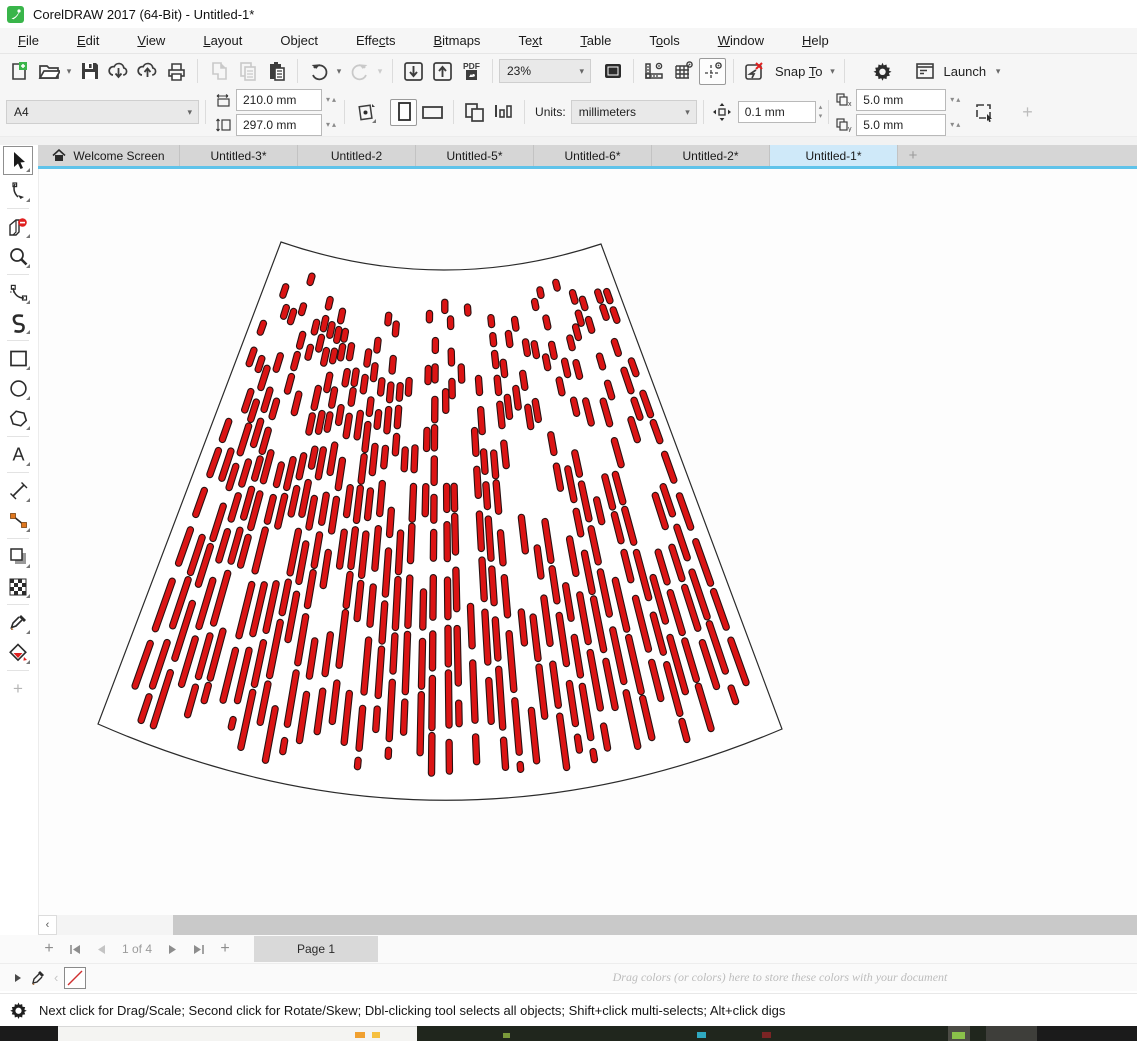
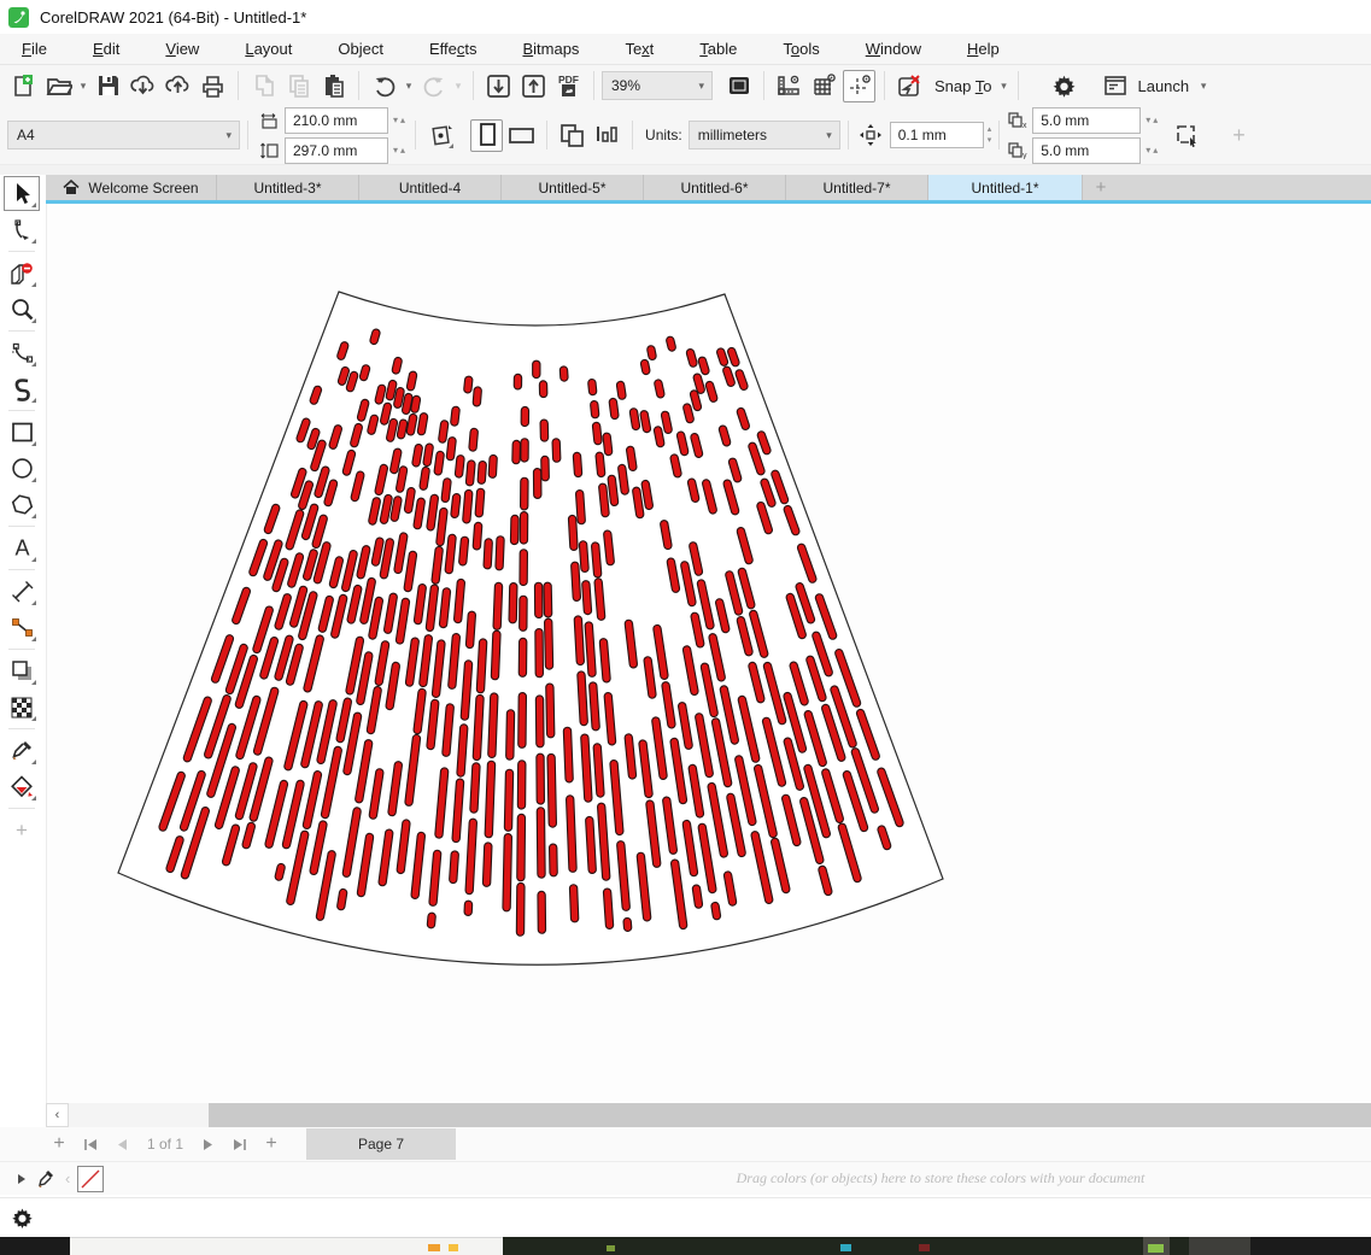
- CorelDRAW 2017 (64-Bit) - Untitled-1*
+ CorelDRAW 2021 (64-Bit) - Untitled-1*
  File
  Edit
  View
  Layout
  Object
  Effects
  Bitmaps
  Text
  Table
  Tools
  Window
  Help
  ▾
  ▾
  ▾
  PDF
- 23%
+ 39%
  ▾
  Snap To
  ▾
  Launch
  ▾
  A4
  ▾
  210.0 mm
  ▾▴
  297.0 mm
  ▾▴
  Units:
  millimeters
  ▾
  0.1 mm
  5.0 mm
  ▾▴
  5.0 mm
  ▾▴
  +
  Welcome Screen
  Untitled-3*
- Untitled-2
+ Untitled-4
  Untitled-5*
  Untitled-6*
- Untitled-2*
+ Untitled-7*
  Untitled-1*
  +
  A
  +
  ‹
  +
- 1 of 4
+ 1 of 1
  +
- Page 1
+ Page 7
  ‹
- Drag colors (or colors) here to store these colors with your document
+ Drag colors (or objects) here to store these colors with your document
- Next click for Drag/Scale; Second click for Rotate/Skew; Dbl-clicking tool selects all objects; Shift+click multi-selects; Alt+click digs
